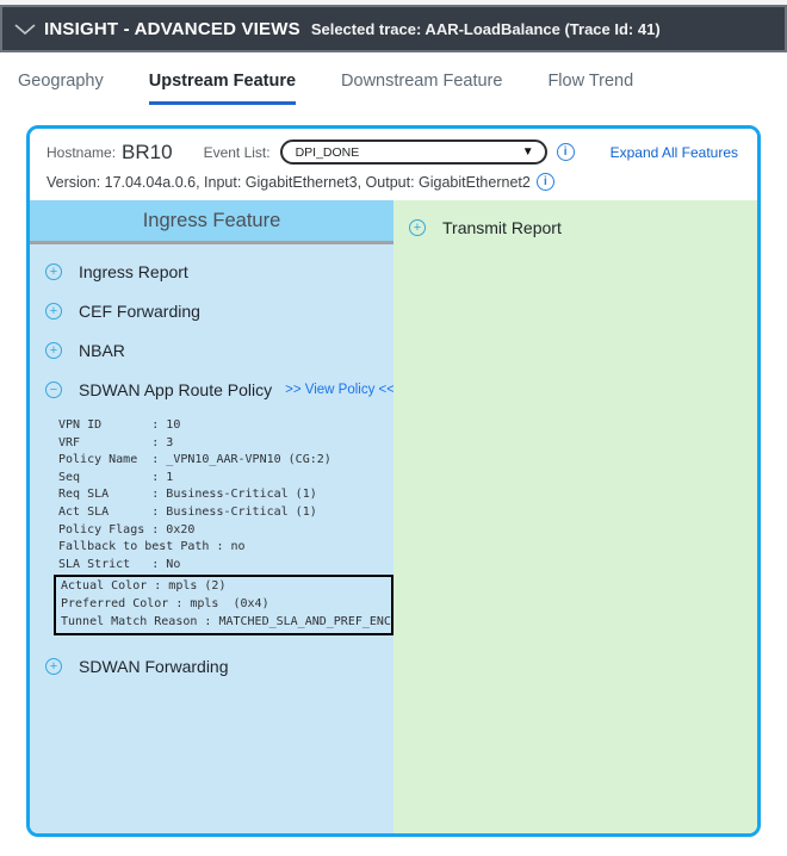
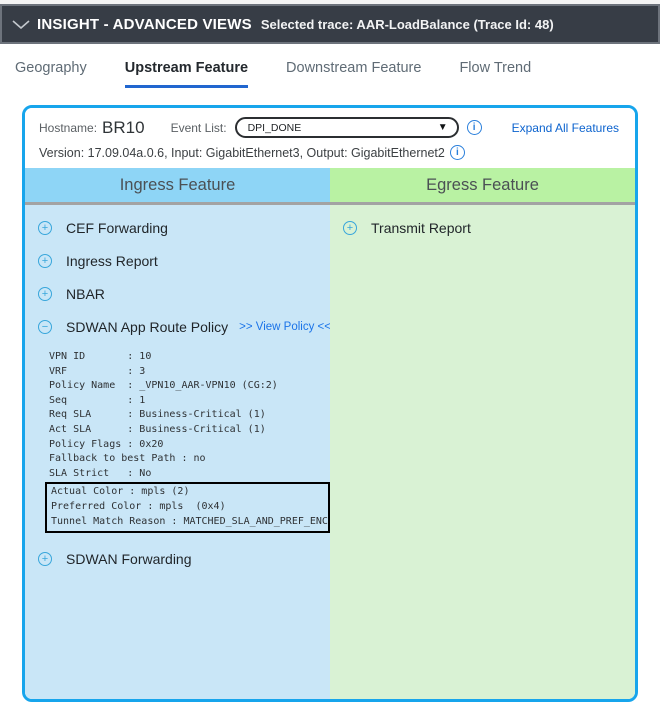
  INSIGHT - ADVANCED VIEWS
- Selected trace: AAR-LoadBalance (Trace Id: 41)
+ Selected trace: AAR-LoadBalance (Trace Id: 48)
  Geography
  Upstream Feature
  Downstream Feature
  Flow Trend
  Hostname:
  BR10
  Event List:
  DPI_DONE
  ▼
  i
  Expand All Features
- Version: 17.04.04a.0.6, Input: GigabitEthernet3, Output: GigabitEthernet2
+ Version: 17.09.04a.0.6, Input: GigabitEthernet3, Output: GigabitEthernet2
  i
  Ingress Feature
  +
- Ingress Report
+ CEF Forwarding
  +
- CEF Forwarding
+ Ingress Report
  +
  NBAR
  −
  SDWAN App Route Policy
  >> View Policy <<
  VPN ID : 10
  VRF : 3
  Policy Name : _VPN10_AAR-VPN10 (CG:2)
  Seq : 1
  Req SLA : Business-Critical (1)
  Act SLA : Business-Critical (1)
  Policy Flags : 0x20
  Fallback to best Path : no
  SLA Strict : No
  Actual Color : mpls (2)
  Preferred Color : mpls (0x4)
  Tunnel Match Reason : MATCHED_SLA_AND_PREF_ENC
  +
  SDWAN Forwarding
+ Egress Feature
  +
  Transmit Report
